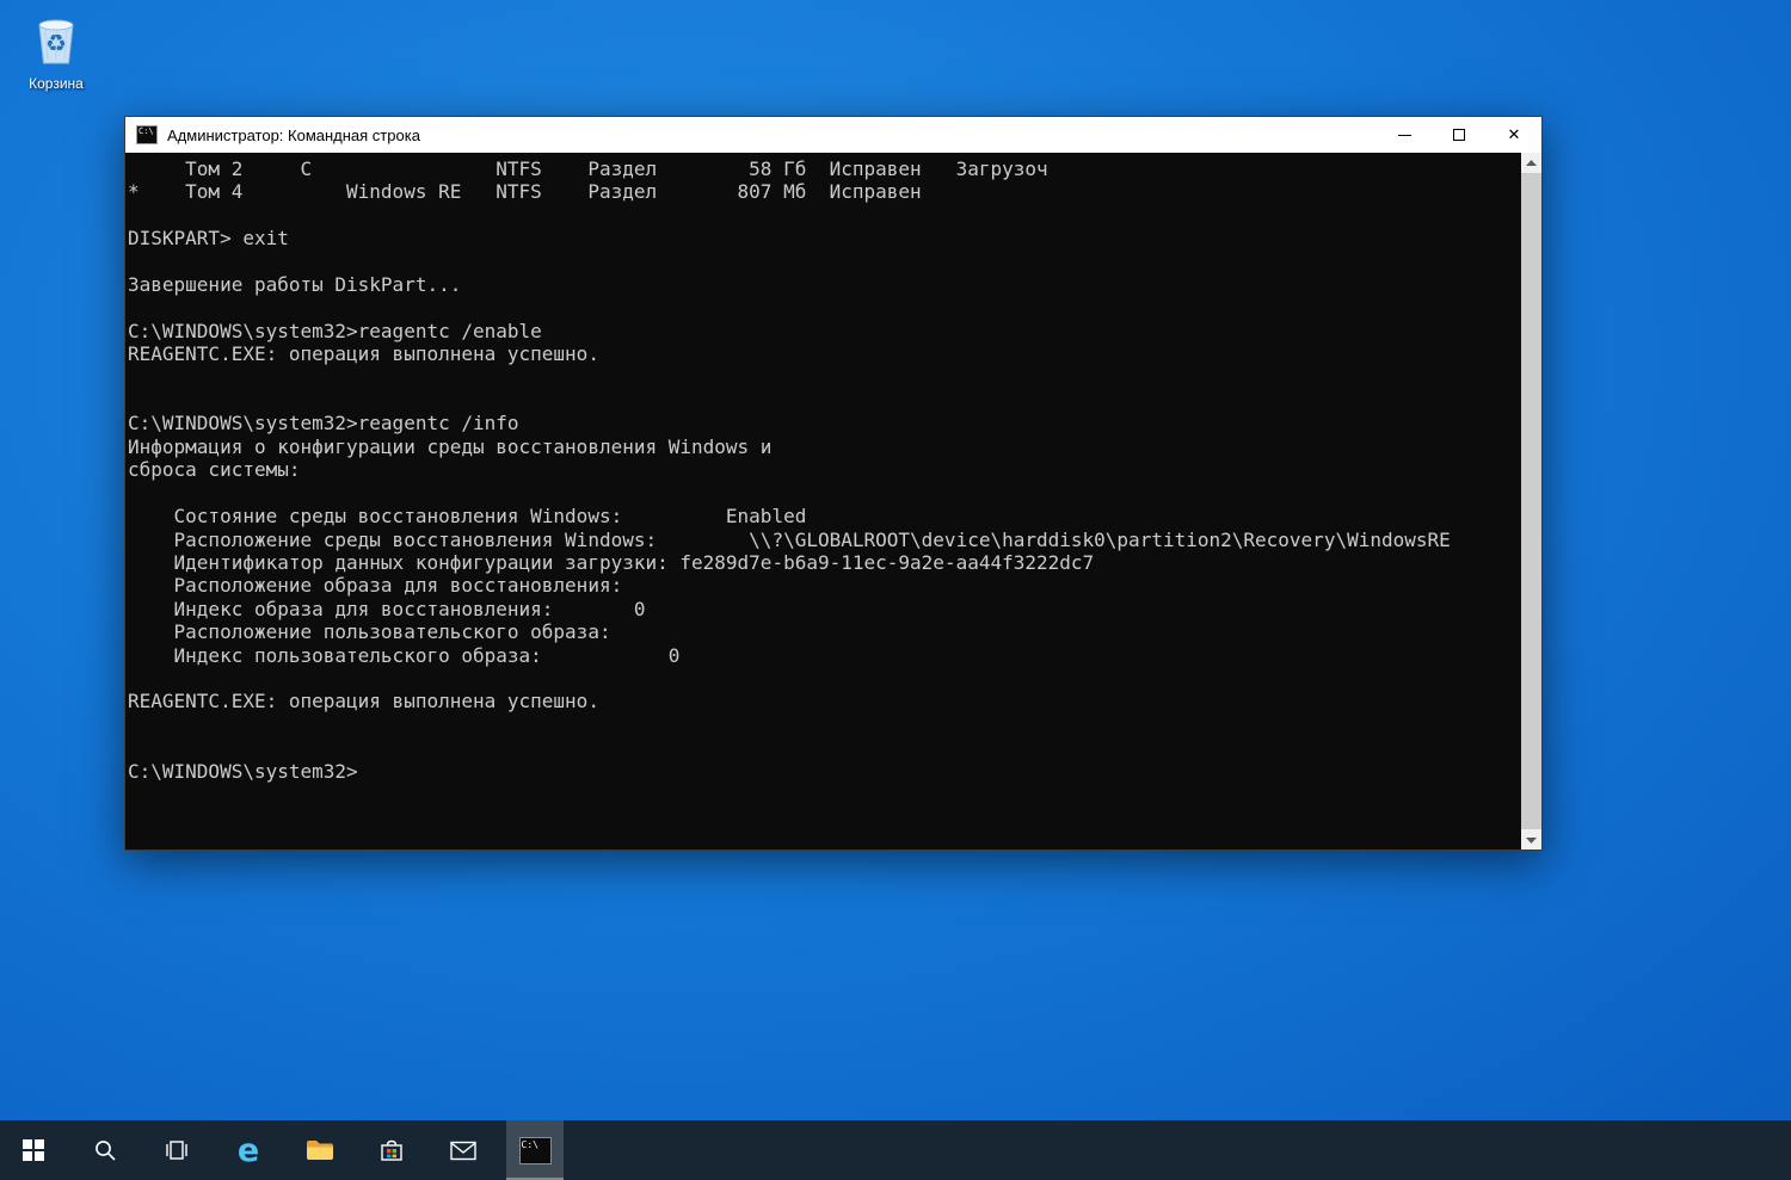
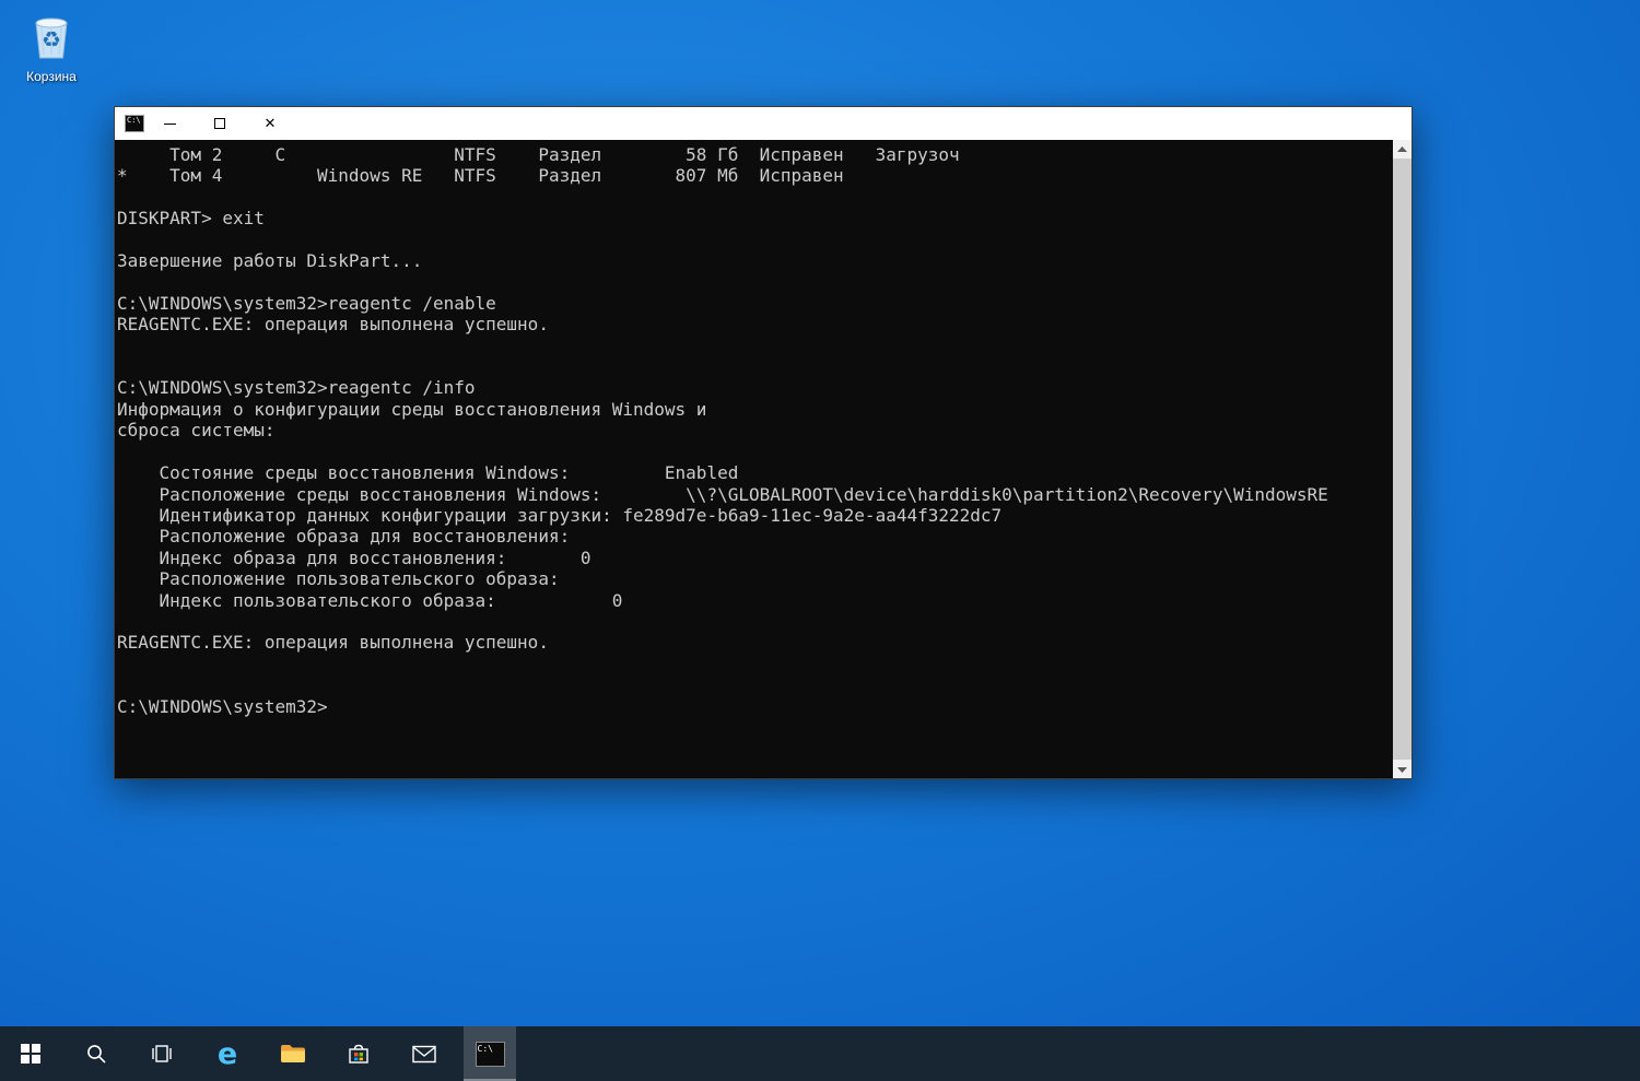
  ♻
  Корзина
  C:\
- Администратор: Командная строка
  ✕
  Том 2 C NTFS Раздел 58 Гб Исправен Загрузоч
  * Том 4 Windows RE NTFS Раздел 807 Мб Исправен
  DISKPART> exit
  Завершение работы DiskPart...
  C:\WINDOWS\system32>reagentc /enable
  REAGENTC.EXE: операция выполнена успешно.
  C:\WINDOWS\system32>reagentc /info
  Информация о конфигурации среды восстановления Windows и
  сброса системы:
  Состояние среды восстановления Windows: Enabled
  Расположение среды восстановления Windows: \\?\GLOBALROOT\device\harddisk0\partition2\Recovery\WindowsRE
  Идентификатор данных конфигурации загрузки: fe289d7e-b6a9-11ec-9a2e-aa44f3222dc7
  Расположение образа для восстановления:
  Индекс образа для восстановления: 0
  Расположение пользовательского образа:
  Индекс пользовательского образа: 0
  REAGENTC.EXE: операция выполнена успешно.
  C:\WINDOWS\system32>
  e
  C:\
